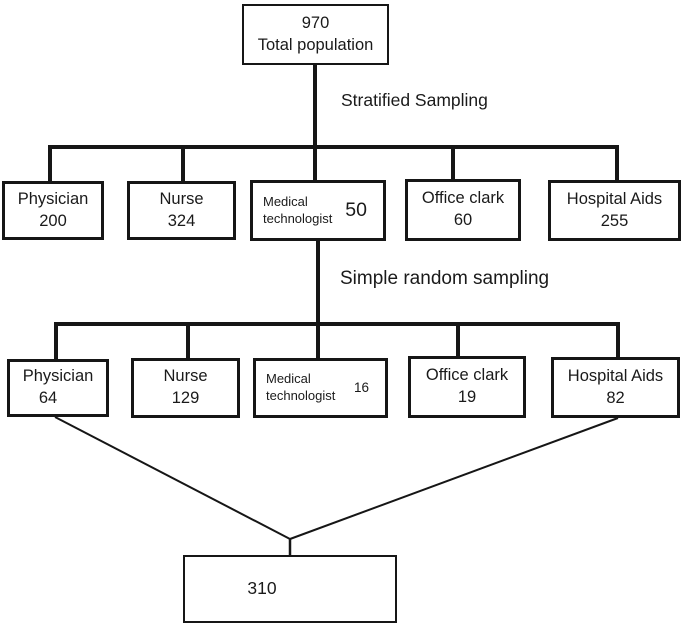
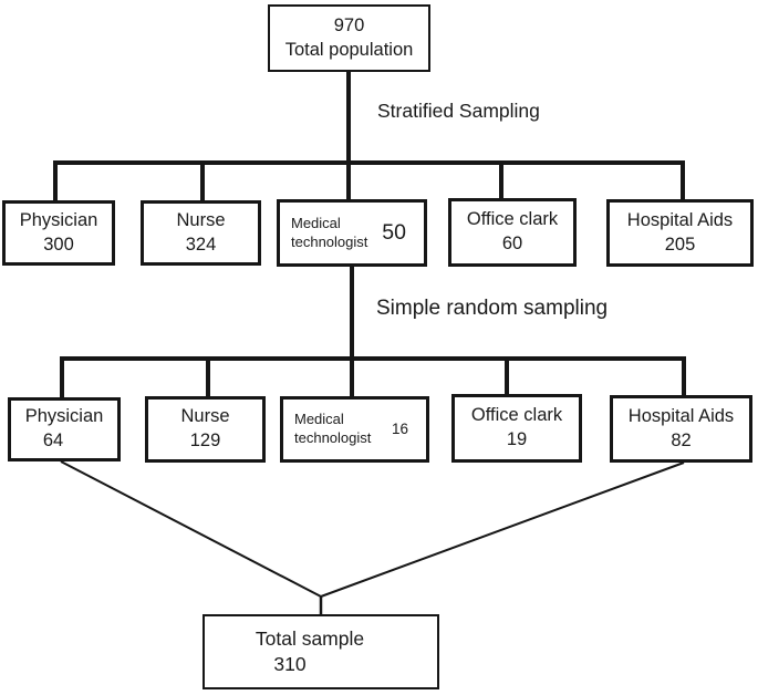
  970
  Total population
  Stratified Sampling
  Simple random sampling
  Physician
- 200
+ 300
  Nurse
  324
  Medical technologist
  50
  Office clark
  60
  Hospital Aids
- 255
+ 205
  Physician
  64
  Nurse
  129
  Medical technologist
  16
  Office clark
  19
  Hospital Aids
  82
+ Total sample
  310
